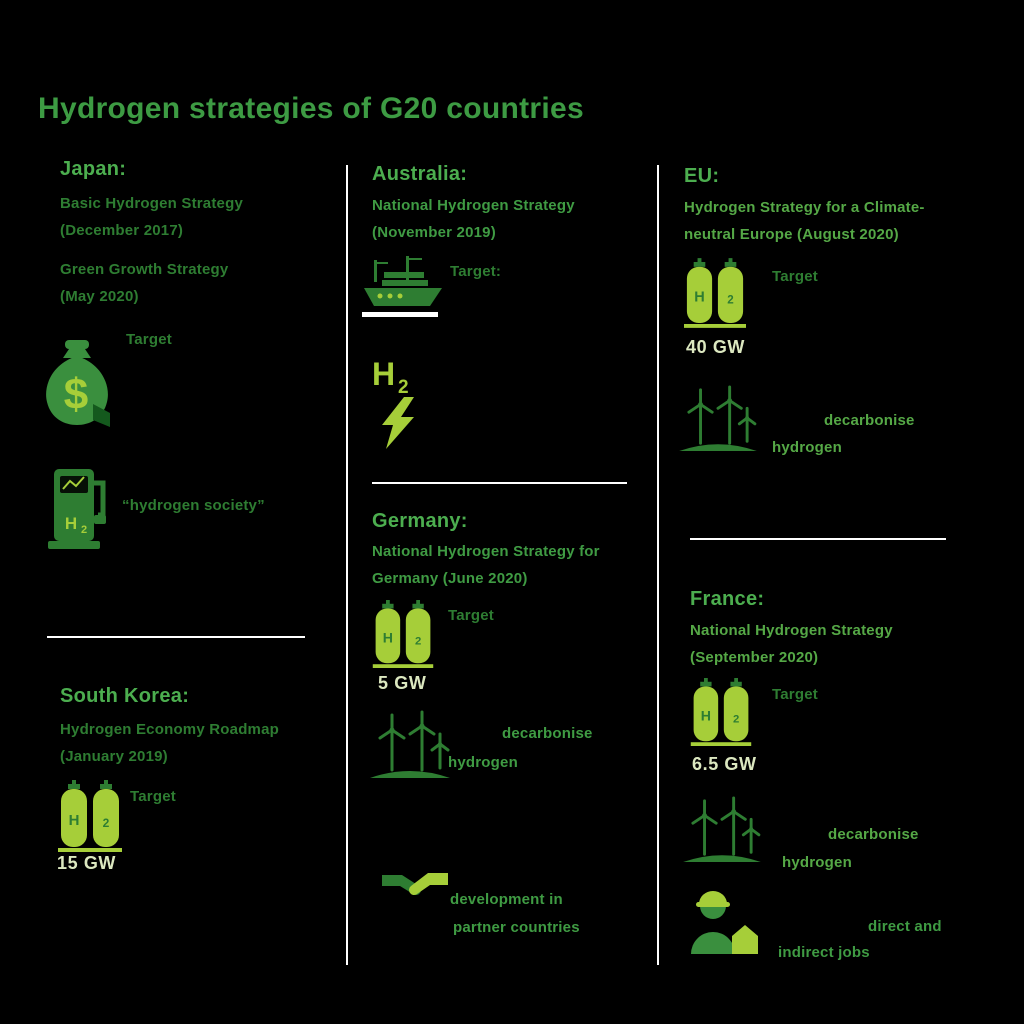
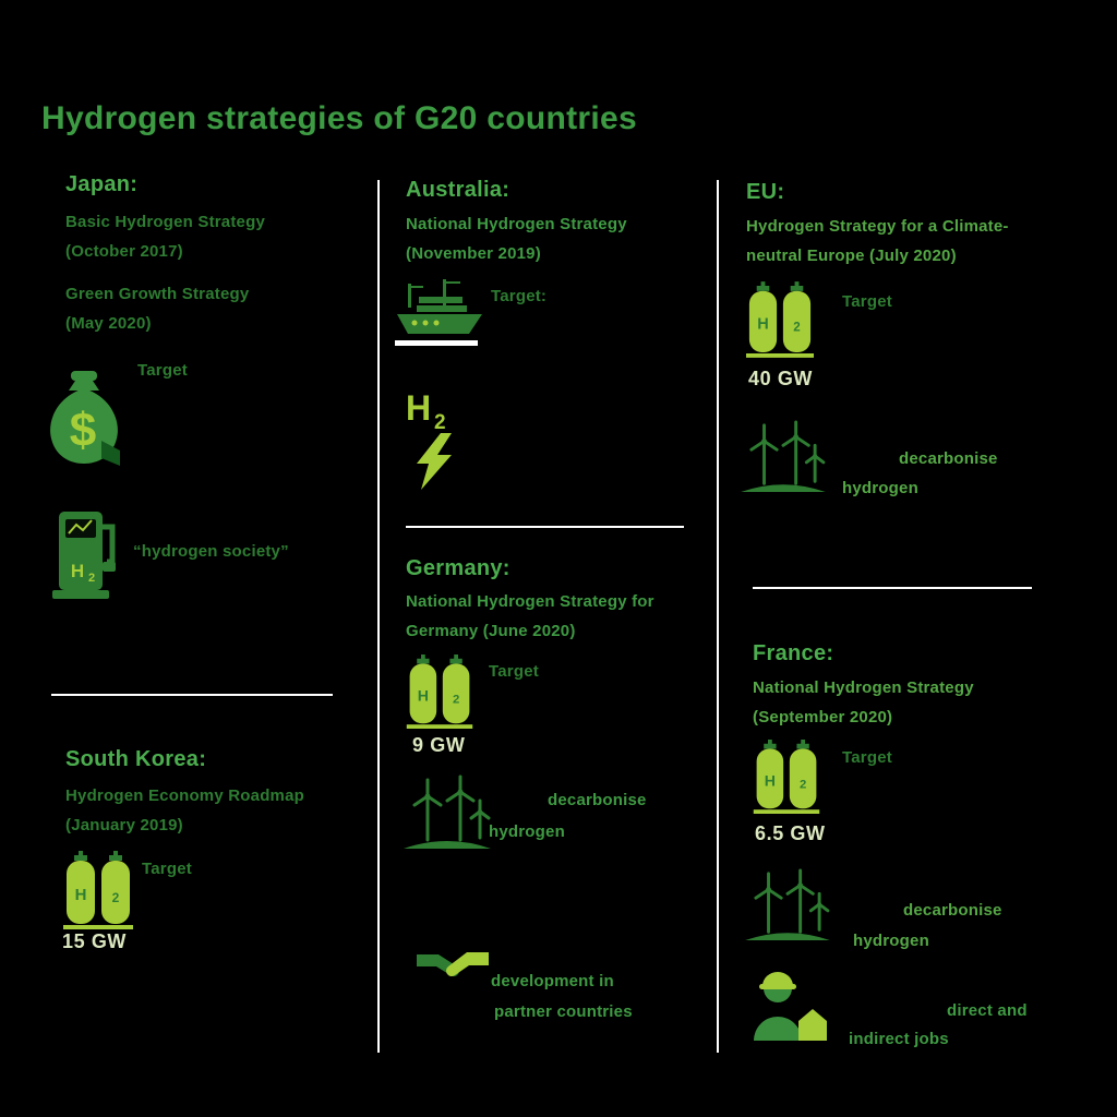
  Hydrogen strategies of G20 countries
  Japan:
  Basic Hydrogen Strategy
- (December 2017)
+ (October 2017)
  Green Growth Strategy
  (May 2020)
  $
  Target
  H
  2
  “hydrogen society”
  South Korea:
  Hydrogen Economy Roadmap
  (January 2019)
  H
  2
  Target
  15 GW
  Australia:
  National Hydrogen Strategy
  (November 2019)
  Target:
  H
  2
  Germany:
  National Hydrogen Strategy for
  Germany (June 2020)
  H
  2
  Target
- 5 GW
+ 9 GW
  decarbonise
  hydrogen
  development in
  partner countries
  EU:
  Hydrogen Strategy for a Climate-
- neutral Europe (August 2020)
+ neutral Europe (July 2020)
  H
  2
  Target
  40 GW
  decarbonise
  hydrogen
  France:
  National Hydrogen Strategy
  (September 2020)
  H
  2
  Target
  6.5 GW
  decarbonise
  hydrogen
  direct and
  indirect jobs
